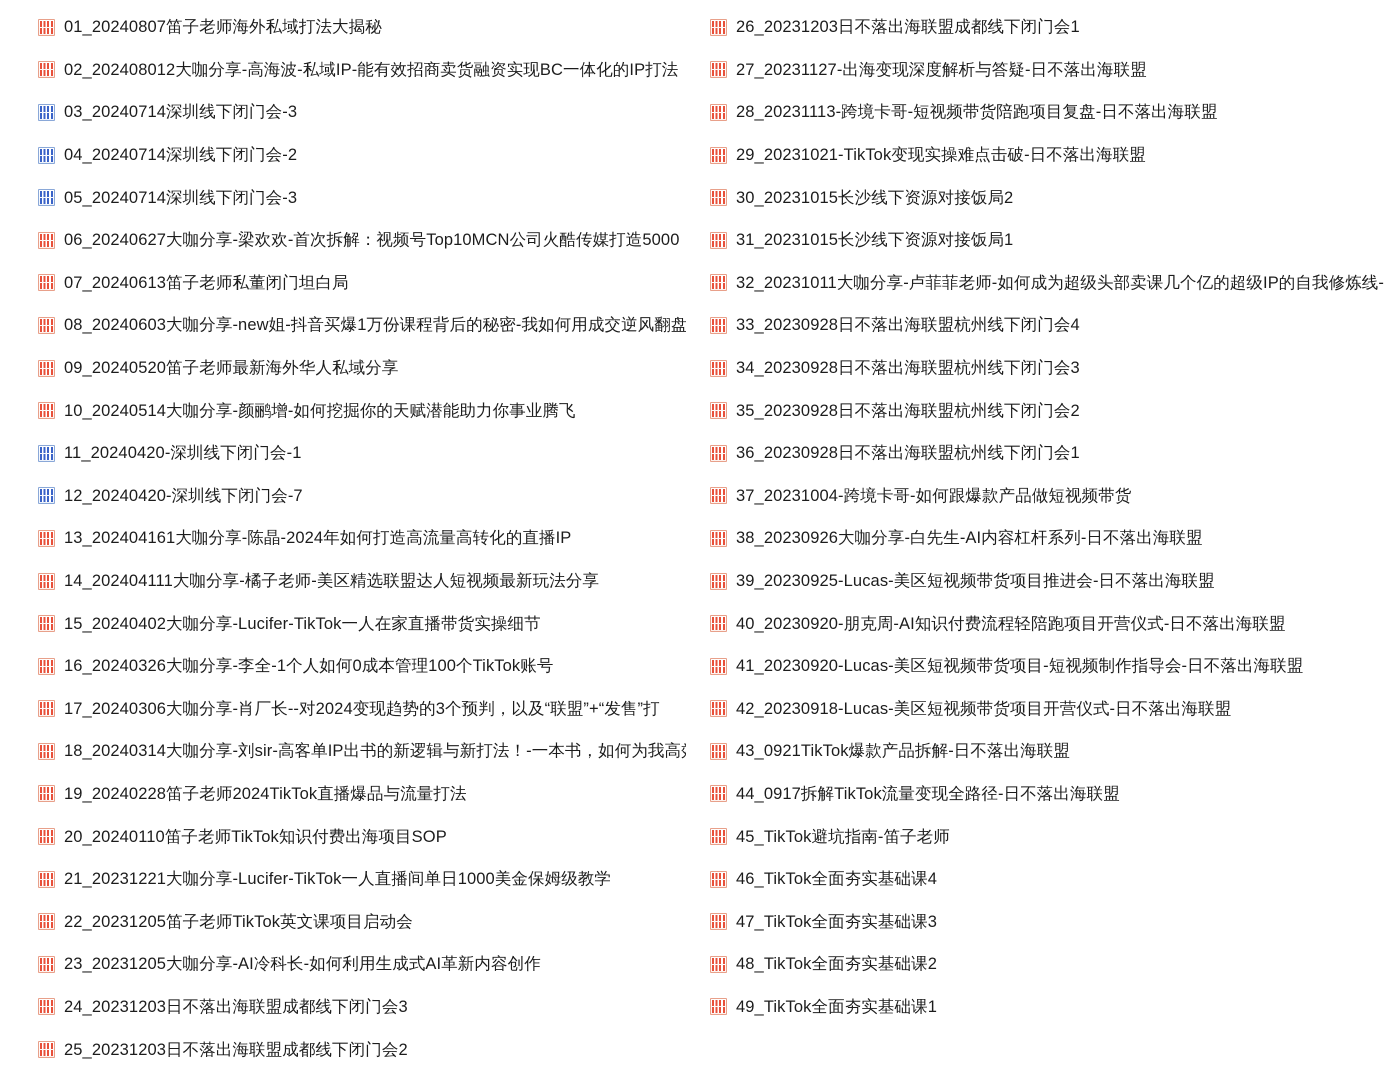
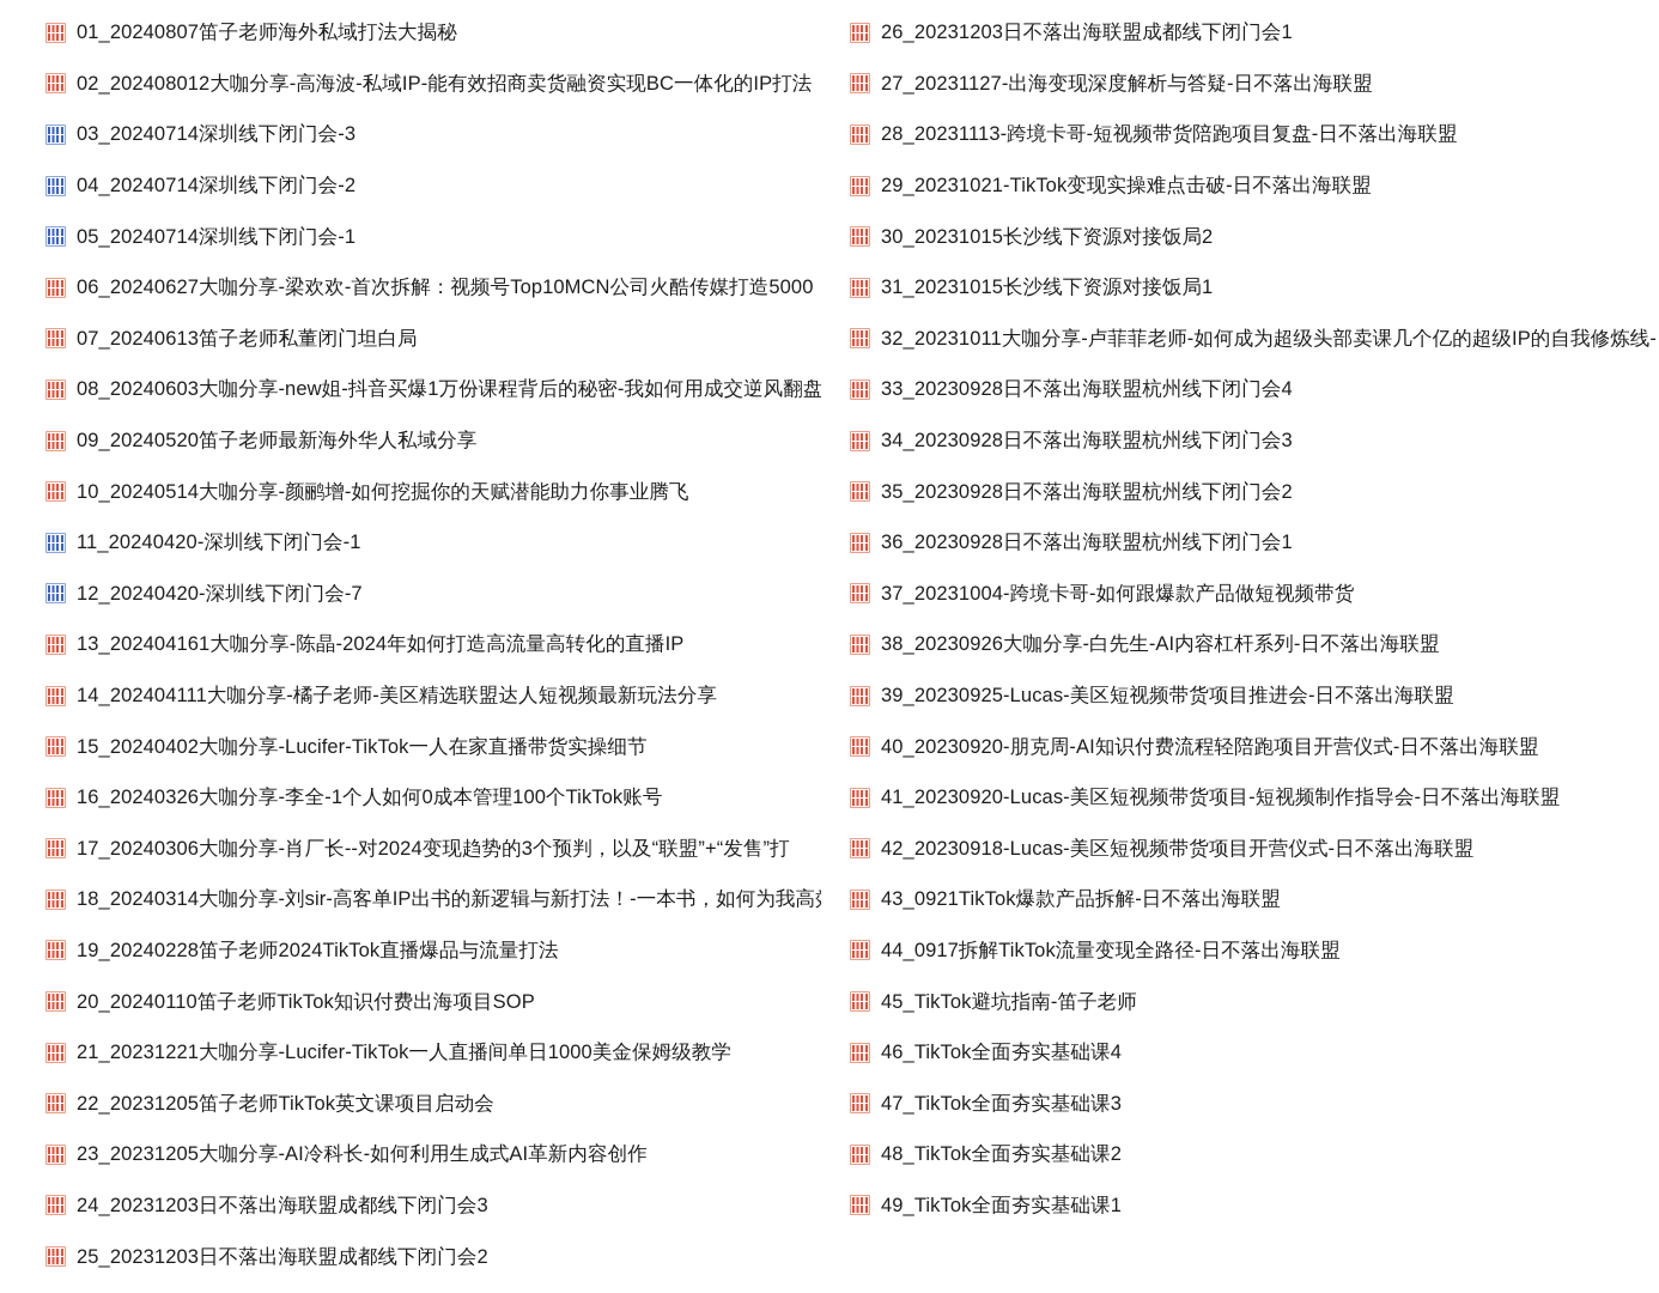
  01_20240807笛子老师海外私域打法大揭秘
  02_202408012大咖分享-高海波-私域IP-能有效招商卖货融资实现BC一体化的IP打法
  03_20240714深圳线下闭门会-3
  04_20240714深圳线下闭门会-2
- 05_20240714深圳线下闭门会-3
+ 05_20240714深圳线下闭门会-1
  06_20240627大咖分享-梁欢欢-首次拆解：视频号Top10MCN公司火酷传媒打造5000
  07_20240613笛子老师私董闭门坦白局
  08_20240603大咖分享-new姐-抖音买爆1万份课程背后的秘密-我如何用成交逆风翻盘
  09_20240520笛子老师最新海外华人私域分享
  10_20240514大咖分享-颜鹂增-如何挖掘你的天赋潜能助力你事业腾飞
  11_20240420-深圳线下闭门会-1
  12_20240420-深圳线下闭门会-7
  13_202404161大咖分享-陈晶-2024年如何打造高流量高转化的直播IP
  14_202404111大咖分享-橘子老师-美区精选联盟达人短视频最新玩法分享
  15_20240402大咖分享-Lucifer-TikTok一人在家直播带货实操细节
  16_20240326大咖分享-李全-1个人如何0成本管理100个TikTok账号
  17_20240306大咖分享-肖厂长--对2024变现趋势的3个预判，以及“联盟”+“发售”打
  18_20240314大咖分享-刘sir-高客单IP出书的新逻辑与新打法！-一本书，如何为我高
  19_20240228笛子老师2024TikTok直播爆品与流量打法
  20_20240110笛子老师TikTok知识付费出海项目SOP
  21_20231221大咖分享-Lucifer-TikTok一人直播间单日1000美金保姆级教学
  22_20231205笛子老师TikTok英文课项目启动会
  23_20231205大咖分享-AI冷科长-如何利用生成式AI革新内容创作
  24_20231203日不落出海联盟成都线下闭门会3
  25_20231203日不落出海联盟成都线下闭门会2
  26_20231203日不落出海联盟成都线下闭门会1
  27_20231127-出海变现深度解析与答疑-日不落出海联盟
  28_20231113-跨境卡哥-短视频带货陪跑项目复盘-日不落出海联盟
  29_20231021-TikTok变现实操难点击破-日不落出海联盟
  30_20231015长沙线下资源对接饭局2
  31_20231015长沙线下资源对接饭局1
  32_20231011大咖分享-卢菲菲老师-如何成为超级头部卖课几个亿的超级IP的自我修炼线-
  33_20230928日不落出海联盟杭州线下闭门会4
  34_20230928日不落出海联盟杭州线下闭门会3
  35_20230928日不落出海联盟杭州线下闭门会2
  36_20230928日不落出海联盟杭州线下闭门会1
  37_20231004-跨境卡哥-如何跟爆款产品做短视频带货
  38_20230926大咖分享-白先生-AI内容杠杆系列-日不落出海联盟
  39_20230925-Lucas-美区短视频带货项目推进会-日不落出海联盟
  40_20230920-朋克周-AI知识付费流程轻陪跑项目开营仪式-日不落出海联盟
  41_20230920-Lucas-美区短视频带货项目-短视频制作指导会-日不落出海联盟
  42_20230918-Lucas-美区短视频带货项目开营仪式-日不落出海联盟
  43_0921TikTok爆款产品拆解-日不落出海联盟
  44_0917拆解TikTok流量变现全路径-日不落出海联盟
  45_TikTok避坑指南-笛子老师
  46_TikTok全面夯实基础课4
  47_TikTok全面夯实基础课3
  48_TikTok全面夯实基础课2
  49_TikTok全面夯实基础课1
